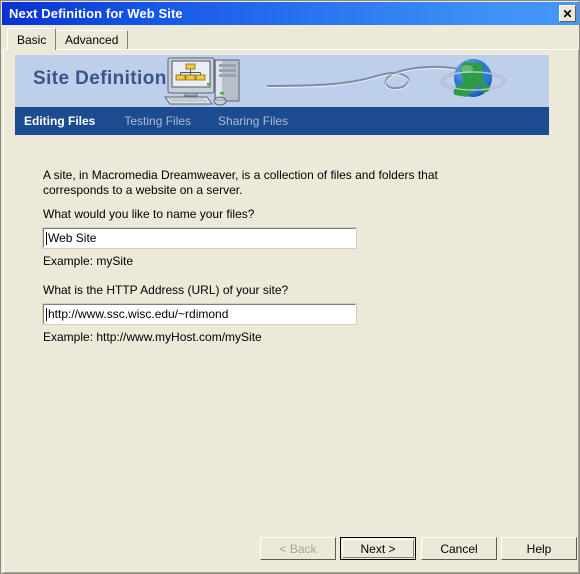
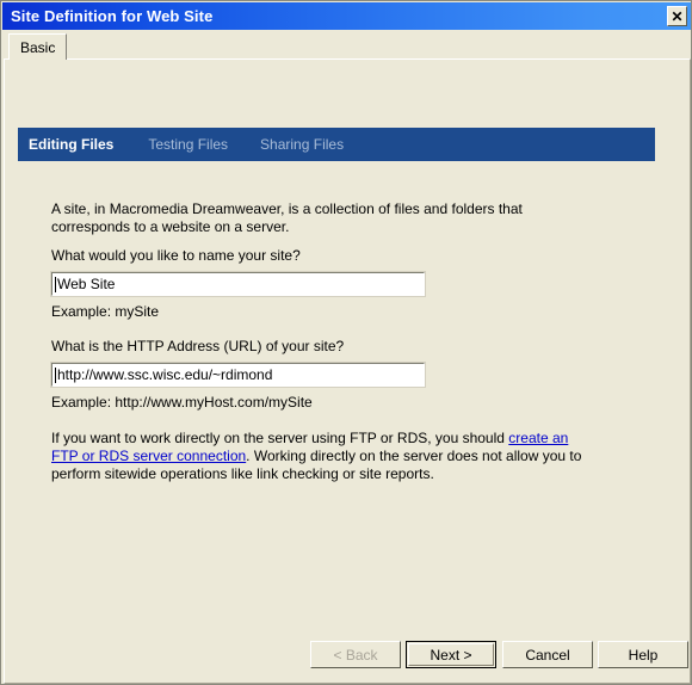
- Next Definition for Web Site
+ Site Definition for Web Site
  ✕
  Basic
- Advanced
- Site Definition
  Editing Files
  Testing Files
  Sharing Files
  A site, in Macromedia Dreamweaver, is a collection of files and folders that corresponds to a website on a server.
- What would you like to name your files?
+ What would you like to name your site?
  Web Site
  Example: mySite
  What is the HTTP Address (URL) of your site?
  http://www.ssc.wisc.edu/~rdimond
  Example: http://www.myHost.com/mySite
+ If you want to work directly on the server using FTP or RDS, you should create an FTP or RDS server connection. Working directly on the server does not allow you to perform sitewide operations like link checking or site reports.
  < Back
  Next >
  Cancel
  Help
